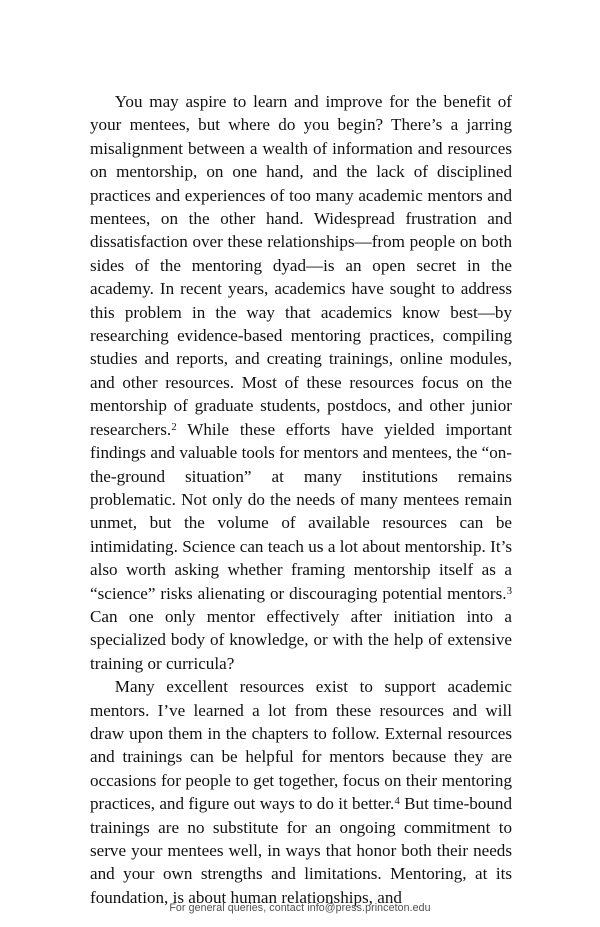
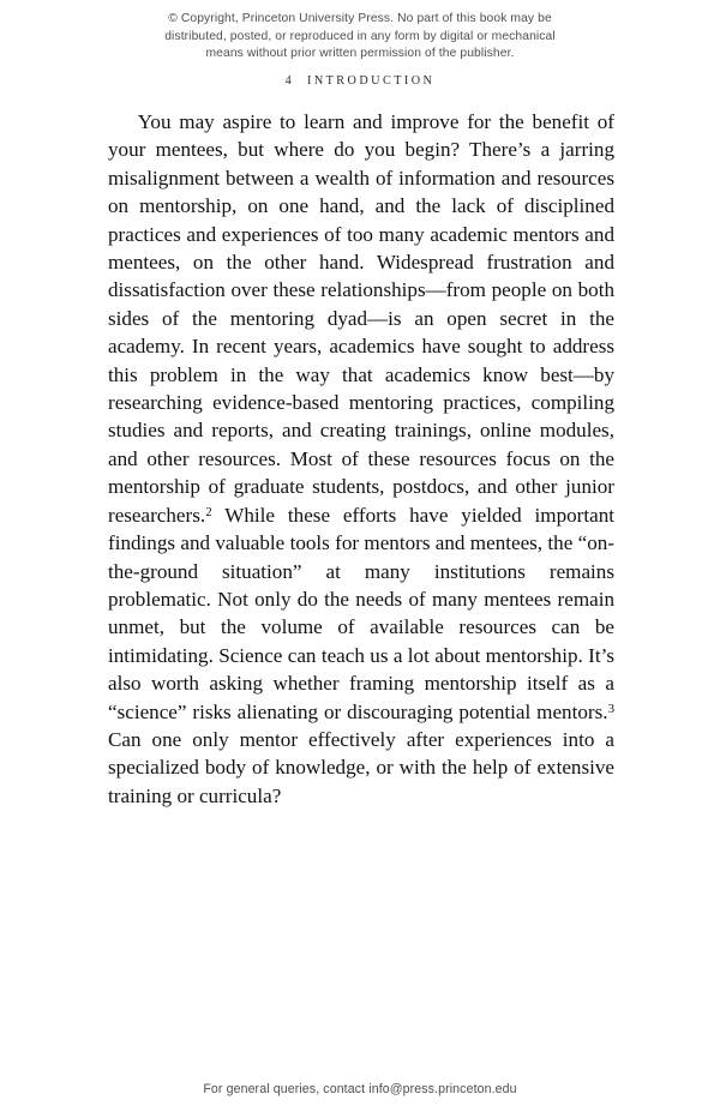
+ © Copyright, Princeton University Press. No part of this book may be
+ distributed, posted, or reproduced in any form by digital or mechanical
+ means without prior written permission of the publisher.
+ 4 INTRODUCTION
- You may aspire to learn and improve for the benefit of your mentees, but where do you begin? There’s a jarring misalignment between a wealth of information and resources on mentorship, on one hand, and the lack of disciplined practices and experiences of too many academic mentors and mentees, on the other hand. Widespread frustration and dissatisfaction over these relationships—from people on both sides of the mentoring dyad—is an open secret in the academy. In recent years, academics have sought to address this problem in the way that academics know best—by researching evidence-based mentoring practices, compiling studies and reports, and creating trainings, online modules, and other resources. Most of these resources focus on the mentorship of graduate students, postdocs, and other junior researchers.2 While these efforts have yielded important findings and valuable tools for mentors and mentees, the “on-the-ground situation” at many institutions remains problematic. Not only do the needs of many mentees remain unmet, but the volume of available resources can be intimidating. Science can teach us a lot about mentorship. It’s also worth asking whether framing mentorship itself as a “science” risks alienating or discouraging potential mentors.3 Can one only mentor effectively after initiation into a specialized body of knowledge, or with the help of extensive training or curricula?
+ You may aspire to learn and improve for the benefit of your mentees, but where do you begin? There’s a jarring misalignment between a wealth of information and resources on mentorship, on one hand, and the lack of disciplined practices and experiences of too many academic mentors and mentees, on the other hand. Widespread frustration and dissatisfaction over these relationships—from people on both sides of the mentoring dyad—is an open secret in the academy. In recent years, academics have sought to address this problem in the way that academics know best—by researching evidence-based mentoring practices, compiling studies and reports, and creating trainings, online modules, and other resources. Most of these resources focus on the mentorship of graduate students, postdocs, and other junior researchers.2 While these efforts have yielded important findings and valuable tools for mentors and mentees, the “on-the-ground situation” at many institutions remains problematic. Not only do the needs of many mentees remain unmet, but the volume of available resources can be intimidating. Science can teach us a lot about mentorship. It’s also worth asking whether framing mentorship itself as a “science” risks alienating or discouraging potential mentors.3 Can one only mentor effectively after experiences into a specialized body of knowledge, or with the help of extensive training or curricula?
- Many excellent resources exist to support academic mentors. I’ve learned a lot from these resources and will draw upon them in the chapters to follow. External resources and trainings can be helpful for mentors because they are occasions for people to get together, focus on their mentoring practices, and figure out ways to do it better.4 But time-bound trainings are no substitute for an ongoing commitment to serve your mentees well, in ways that honor both their needs and your own strengths and limitations. Mentoring, at its foundation, is about human relationships, and
  For general queries, contact info@press.princeton.edu
